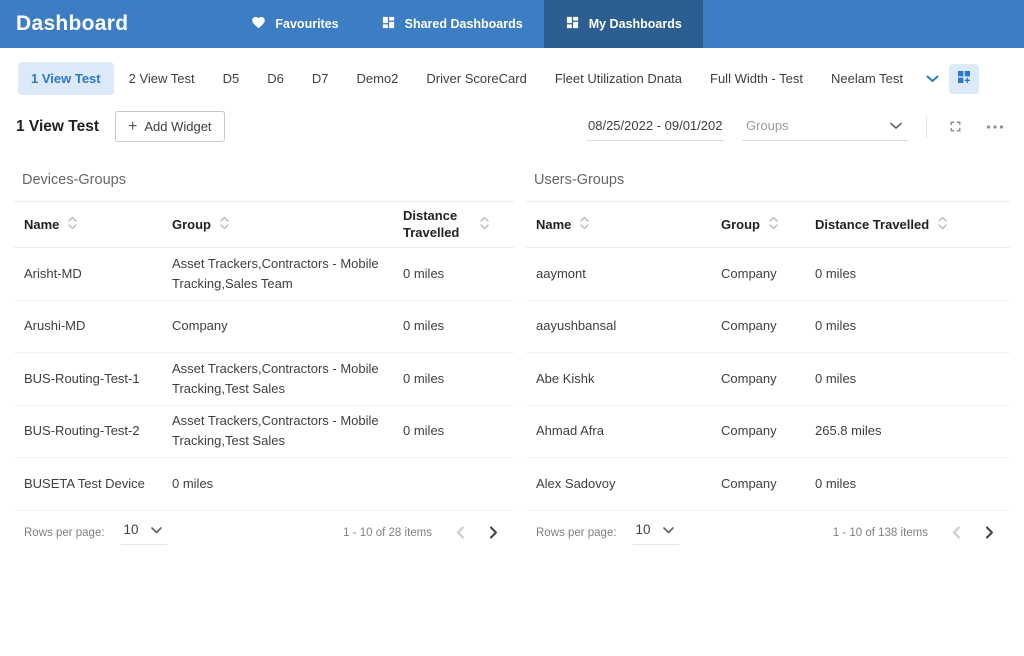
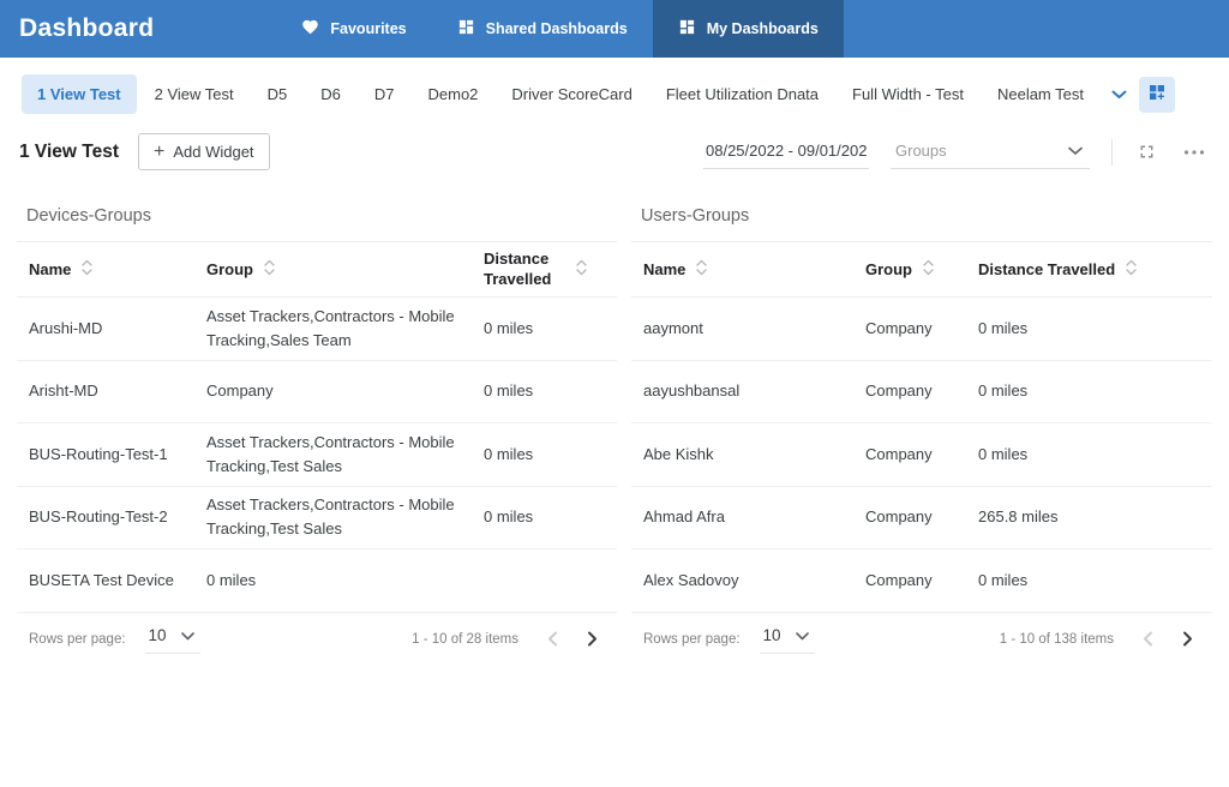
  Dashboard
  Favourites
  Shared Dashboards
  My Dashboards
  1 View Test
  2 View Test
  D5
  D6
  D7
  Demo2
  Driver ScoreCard
  Fleet Utilization Dnata
  Full Width - Test
  Neelam Test
  1 View Test
  +
  Add Widget
  08/25/2022 - 09/01/202
  Groups
  Devices-Groups
  Name
  Group
  Distance Travelled
- Arisht-MD
+ Arushi-MD
  Asset Trackers,Contractors - Mobile Tracking,Sales Team
  0 miles
- Arushi-MD
+ Arisht-MD
  Company
  0 miles
  BUS-Routing-Test-1
  Asset Trackers,Contractors - Mobile Tracking,Test Sales
  0 miles
  BUS-Routing-Test-2
  Asset Trackers,Contractors - Mobile Tracking,Test Sales
  0 miles
  BUSETA Test Device
  0 miles
  Rows per page:
  10
  1 - 10 of 28 items
  Users-Groups
  Name
  Group
  Distance Travelled
  aaymont
  Company
  0 miles
  aayushbansal
  Company
  0 miles
  Abe Kishk
  Company
  0 miles
  Ahmad Afra
  Company
  265.8 miles
  Alex Sadovoy
  Company
  0 miles
  Rows per page:
  10
  1 - 10 of 138 items
